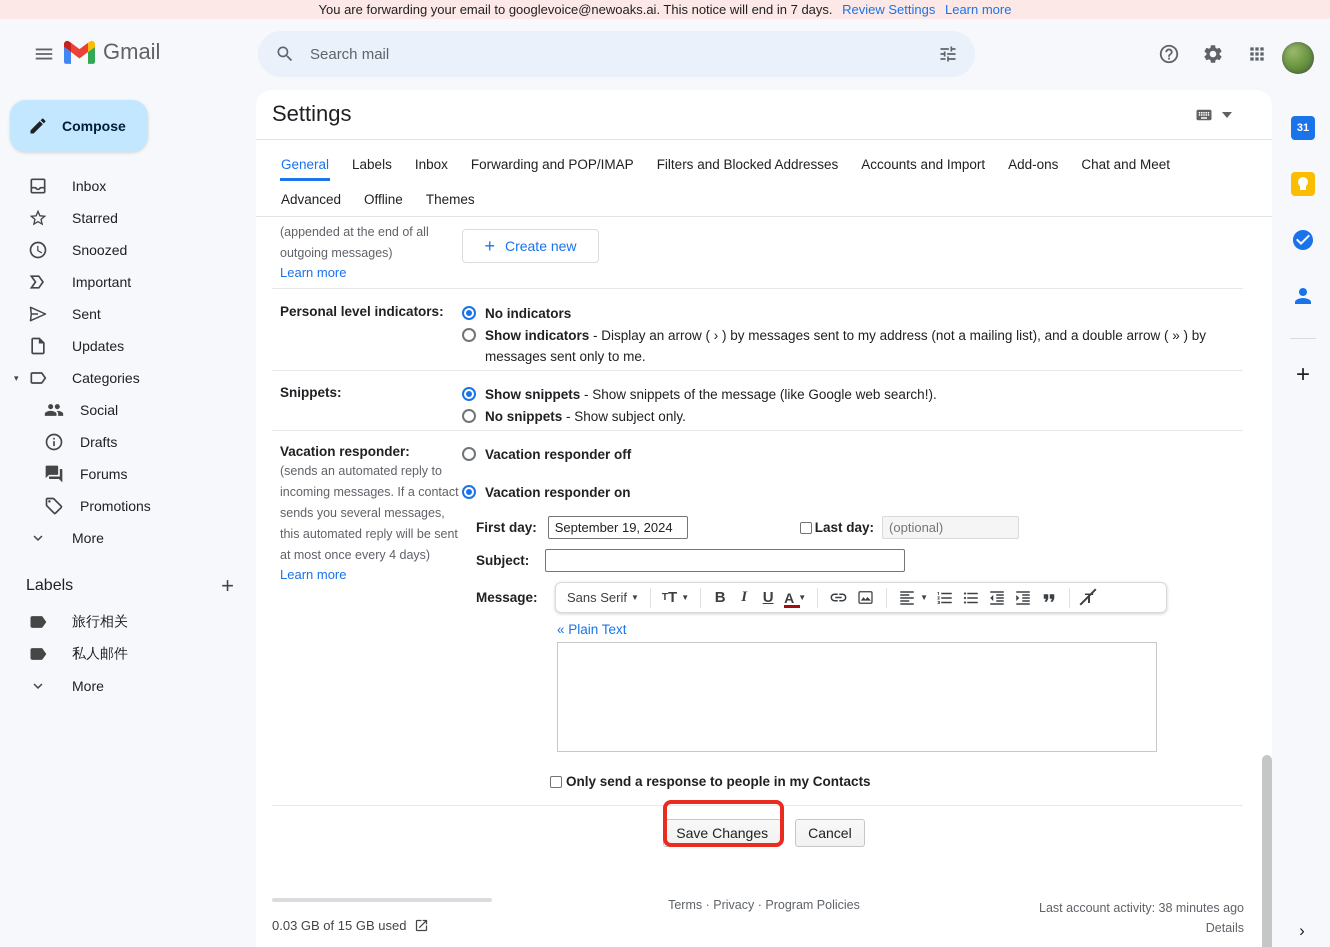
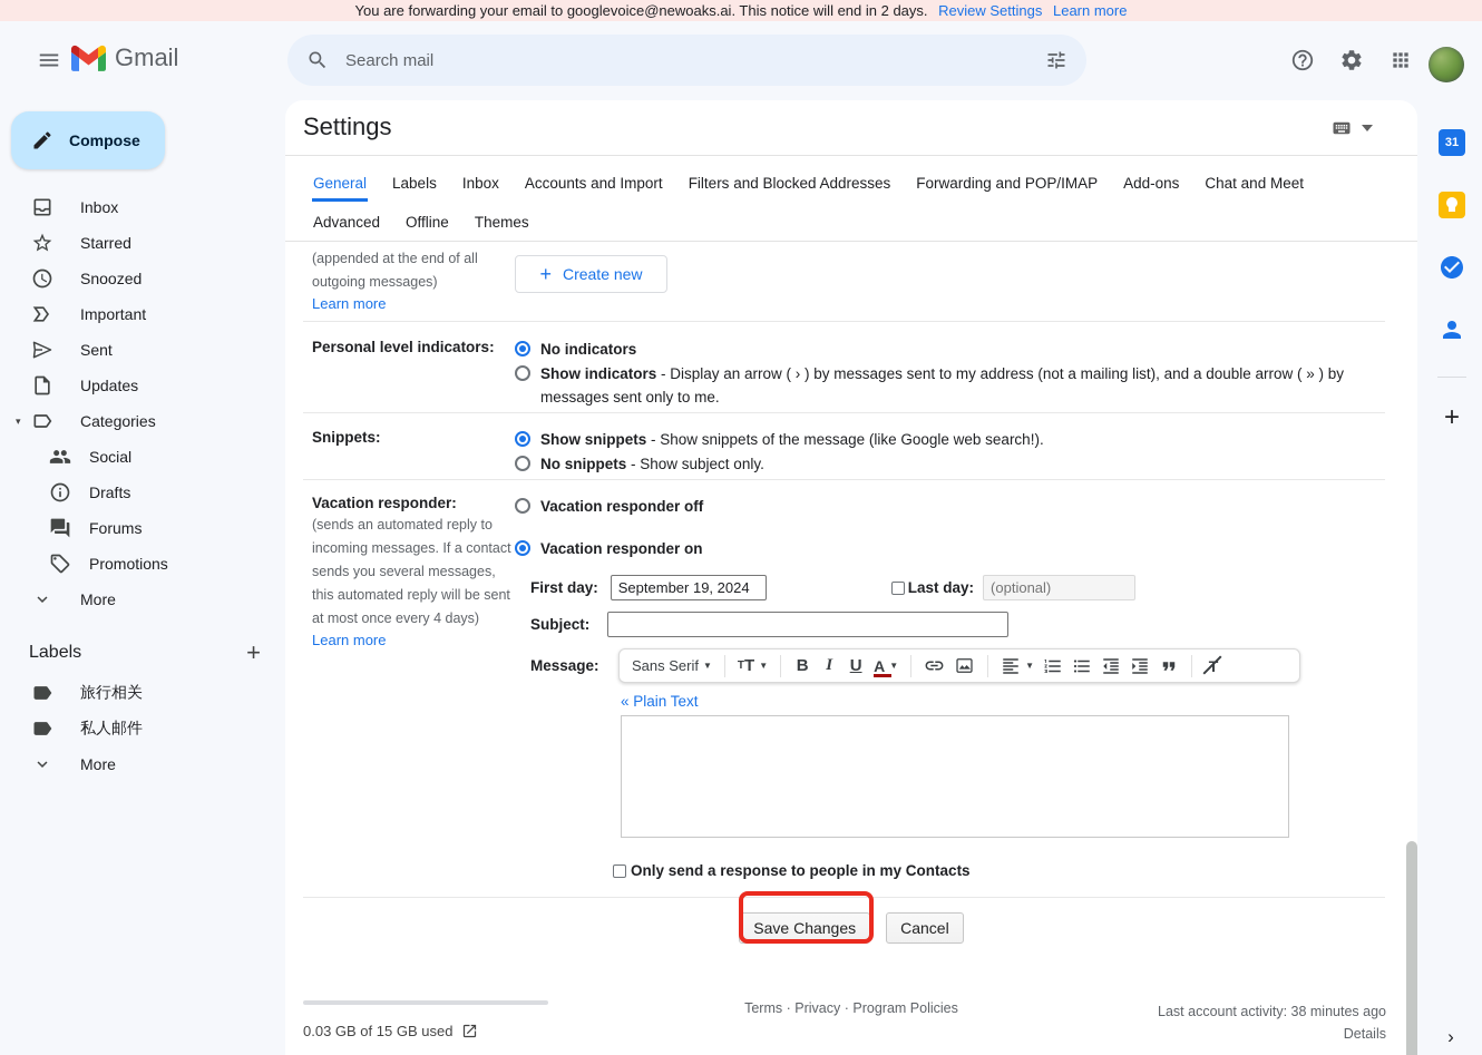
- You are forwarding your email to googlevoice@newoaks.ai. This notice will end in 7 days. Review Settings Learn more
+ You are forwarding your email to googlevoice@newoaks.ai. This notice will end in 2 days. Review Settings Learn more
  Gmail
  Search mail
  Compose
  Inbox
  Starred
  Snoozed
  Important
  Sent
  Updates
  ▾
  Categories
  Social
  Drafts
  Forums
  Promotions
  More
  Labels
  +
  旅行相关
  私人邮件
  More
  Settings
  General
  Labels
  Inbox
- Forwarding and POP/IMAP
+ Accounts and Import
  Filters and Blocked Addresses
- Accounts and Import
+ Forwarding and POP/IMAP
  Add-ons
  Chat and Meet
  Advanced
  Offline
  Themes
  (appended at the end of all outgoing messages)
  Learn more
  +
  Create new
  Personal level indicators:
  No indicators
  Show indicators - Display an arrow ( › ) by messages sent to my address (not a mailing list), and a double arrow ( » ) by messages sent only to me.
  Snippets:
  Show snippets - Show snippets of the message (like Google web search!).
  No snippets - Show subject only.
  Vacation responder:
  (sends an automated reply to incoming messages. If a contact sends you several messages, this automated reply will be sent at most once every 4 days)
  Learn more
  Vacation responder off
  Vacation responder on
  First day:
  September 19, 2024
  Last day:
  (optional)
  Subject:
  Message:
  Sans Serif
  ▼
  T
  T
  ▼
  B
  I
  U
  A
  ▼
  ▼
  T
  « Plain Text
  Only send a response to people in my Contacts
  Save Changes
  Cancel
  0.03 GB of 15 GB used
  Terms · Privacy · Program Policies
  Last account activity: 38 minutes ago
  Details
  31
  +
  ›
